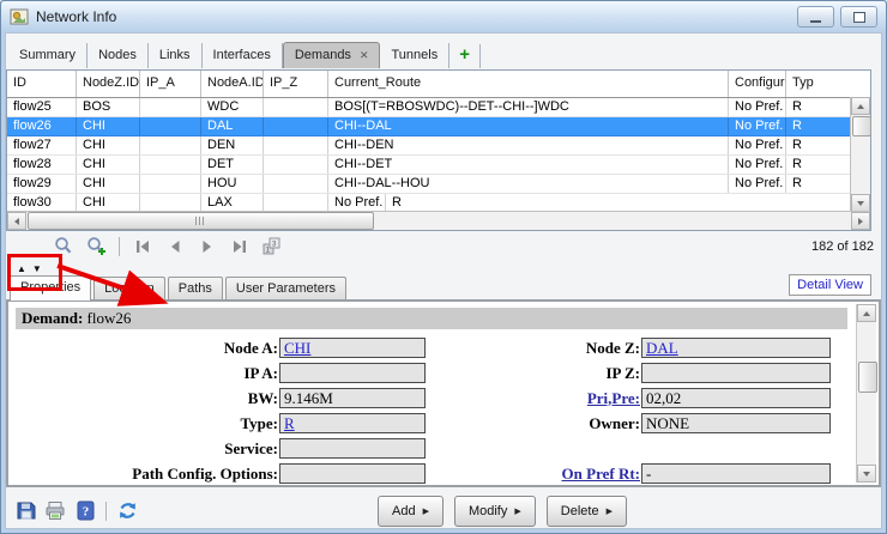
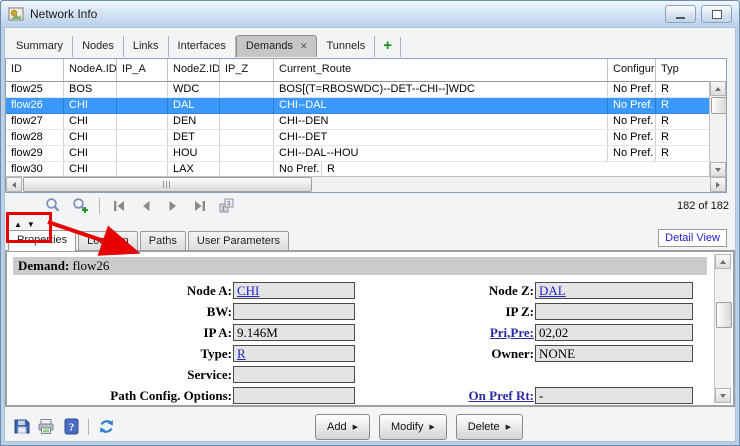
  Network Info
  Summary
  Nodes
  Links
  Interfaces
  Demands
  ✕
  Tunnels
  +
  ID
- NodeZ.ID
+ NodeA.ID
  IP_A
- NodeA.ID
+ NodeZ.ID
  IP_Z
  Current_Route
  Configur
  Typ
  flow25
  BOS
  WDC
  BOS[(T=RBOSWDC)--DET--CHI--]WDC
  No Pref.
  R
  flow26
  CHI
  DAL
  CHI--DAL
  No Pref.
  R
  flow27
  CHI
  DEN
  CHI--DEN
  No Pref.
  R
  flow28
  CHI
  DET
  CHI--DET
  No Pref.
  R
  flow29
  CHI
  HOU
  CHI--DAL--HOU
  No Pref.
  R
  flow30
  CHI
  LAX
  No Pref.
  R
  182 of 182
  ▲
  ▼
  Properties
  Lotion
  Paths
  User Parameters
  Detail View
  Demand: flow26
  Node A:
  CHI
  Node Z:
  DAL
- IP A:
+ BW:
  IP Z:
- BW:
+ IP A:
  9.146M
  Pri,Pre:
  02,02
  Type:
  R
  Owner:
  NONE
  Service:
  Path Config. Options:
  On Pref Rt:
  -
  ?
  Add
  Modify
  Delete
